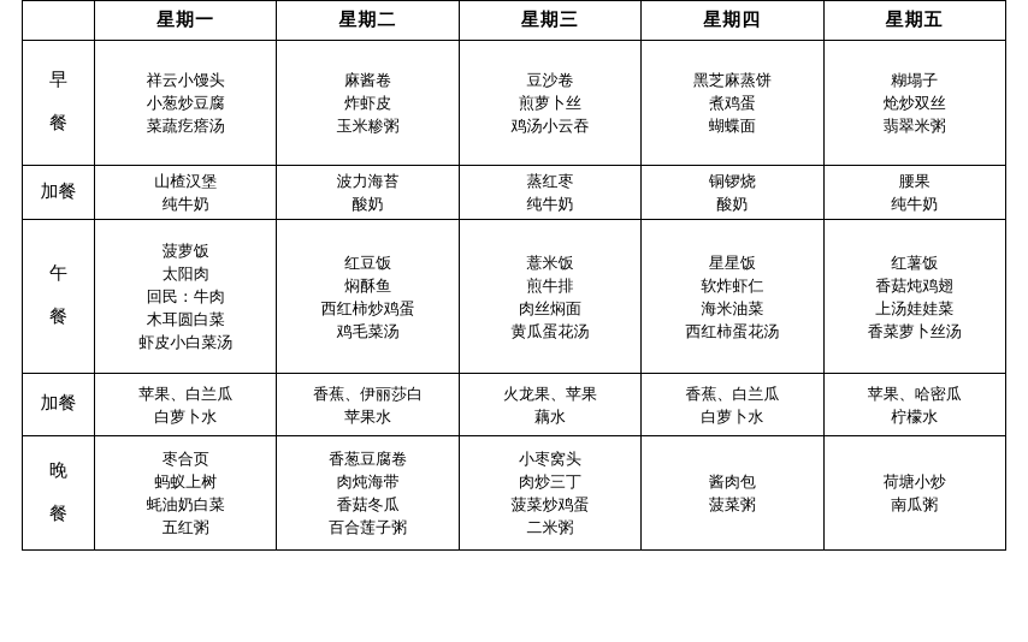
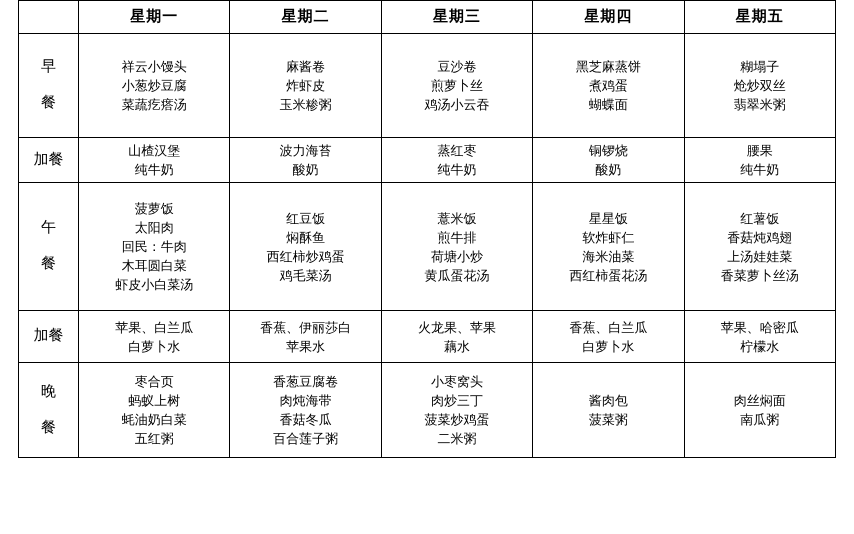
  	星期一	星期二	星期三	星期四	星期五
  早餐	祥云小馒头小葱炒豆腐菜蔬疙瘩汤	麻酱卷炸虾皮玉米糁粥	豆沙卷煎萝卜丝鸡汤小云吞	黑芝麻蒸饼煮鸡蛋蝴蝶面	糊塌子炝炒双丝翡翠米粥
  加餐	山楂汉堡纯牛奶	波力海苔酸奶	蒸红枣纯牛奶	铜锣烧酸奶	腰果纯牛奶
- 午餐	菠萝饭太阳肉回民：牛肉木耳圆白菜虾皮小白菜汤	红豆饭焖酥鱼西红柿炒鸡蛋鸡毛菜汤	薏米饭煎牛排肉丝焖面黄瓜蛋花汤	星星饭软炸虾仁海米油菜西红柿蛋花汤	红薯饭香菇炖鸡翅上汤娃娃菜香菜萝卜丝汤
+ 午餐	菠萝饭太阳肉回民：牛肉木耳圆白菜虾皮小白菜汤	红豆饭焖酥鱼西红柿炒鸡蛋鸡毛菜汤	薏米饭煎牛排荷塘小炒黄瓜蛋花汤	星星饭软炸虾仁海米油菜西红柿蛋花汤	红薯饭香菇炖鸡翅上汤娃娃菜香菜萝卜丝汤
  加餐	苹果、白兰瓜白萝卜水	香蕉、伊丽莎白苹果水	火龙果、苹果藕水	香蕉、白兰瓜白萝卜水	苹果、哈密瓜柠檬水
- 晚餐	枣合页蚂蚁上树蚝油奶白菜五红粥	香葱豆腐卷肉炖海带香菇冬瓜百合莲子粥	小枣窝头肉炒三丁菠菜炒鸡蛋二米粥	酱肉包菠菜粥	荷塘小炒南瓜粥
+ 晚餐	枣合页蚂蚁上树蚝油奶白菜五红粥	香葱豆腐卷肉炖海带香菇冬瓜百合莲子粥	小枣窝头肉炒三丁菠菜炒鸡蛋二米粥	酱肉包菠菜粥	肉丝焖面南瓜粥
